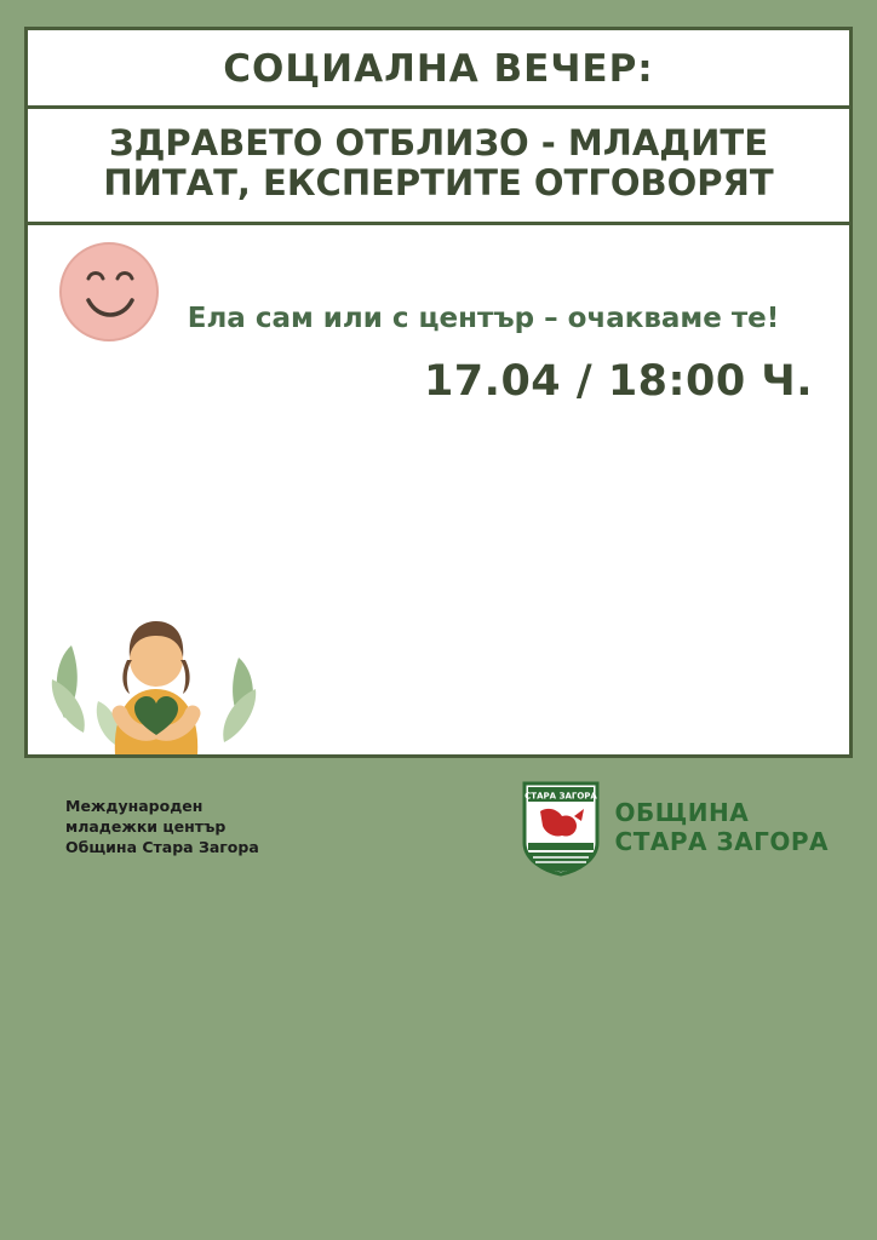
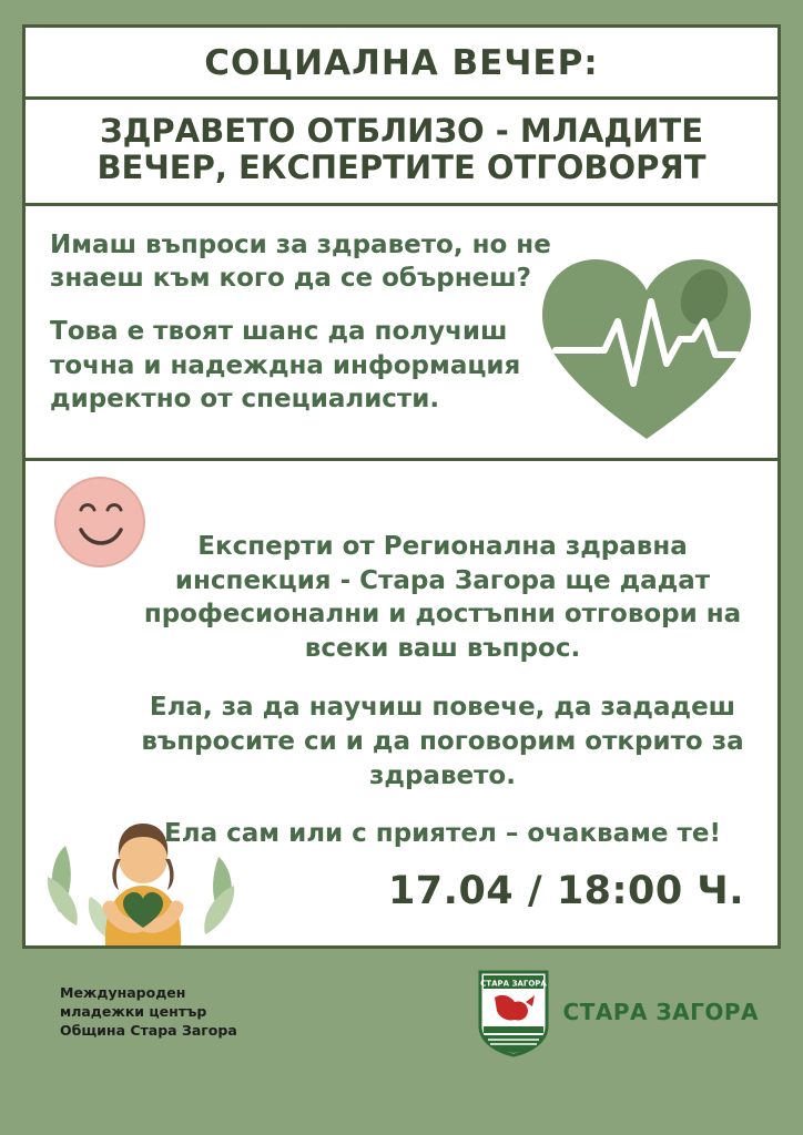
  СОЦИАЛНА ВЕЧЕР:
- ЗДРАВЕТО ОТБЛИЗО - МЛАДИТЕ ПИТАТ, ЕКСПЕРТИТЕ ОТГОВОРЯТ
+ ЗДРАВЕТО ОТБЛИЗО - МЛАДИТЕ ВЕЧЕР, ЕКСПЕРТИТЕ ОТГОВОРЯТ
+ Имаш въпроси за здравето, но не знаеш към кого да се обърнеш?
+ Това е твоят шанс да получиш точна и надеждна информация директно от специалисти.
+ Експерти от Регионална здравна инспекция - Стара Загора ще дадат професионални и достъпни отговори на всеки ваш въпрос.
+ Ела, за да научиш повече, да зададеш въпросите си и да поговорим открито за здравето.
- Ела сам или с център – очакваме те!
+ Ела сам или с приятел – очакваме те!
  17.04 / 18:00 Ч.
  Международен
  младежки център
  Община Стара Загора
  СТАРА ЗАГОРА
- ОБЩИНА
  СТАРА ЗАГОРА
